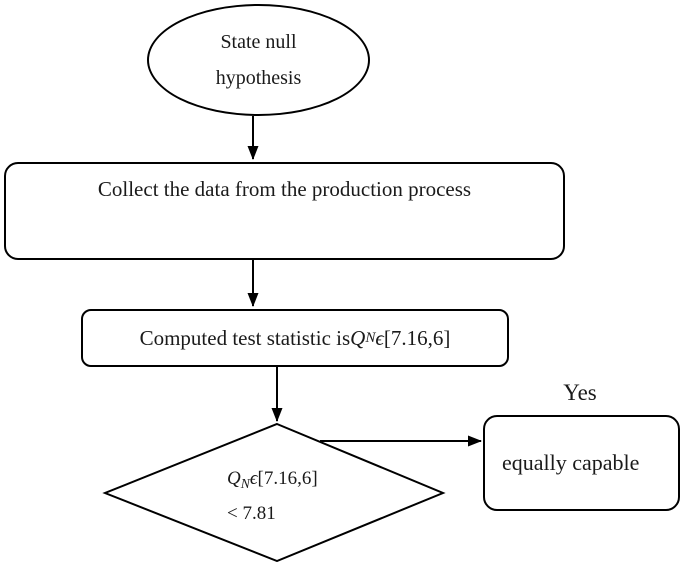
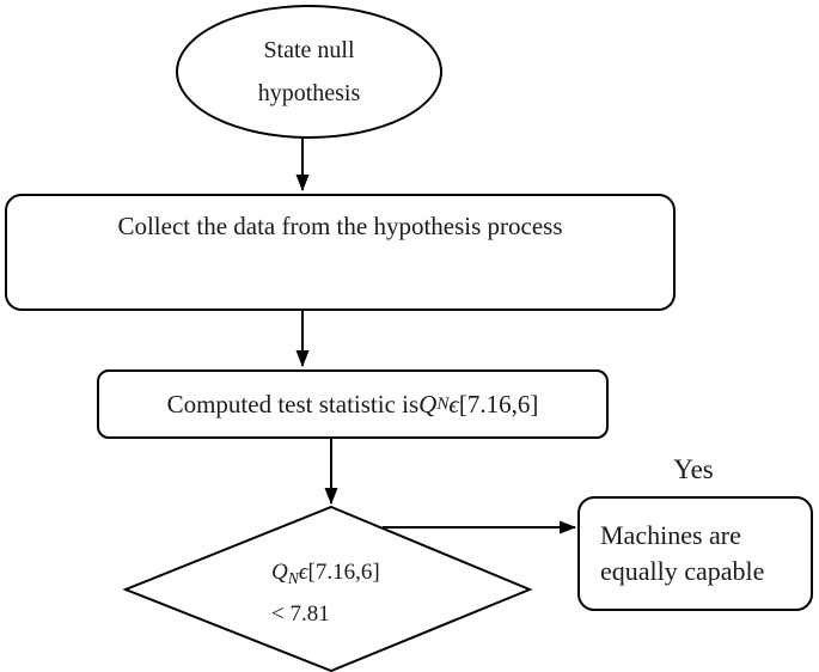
  State null
  hypothesis
- Collect the data from the production process
+ Collect the data from the hypothesis process
  Computed test statistic is
  Q
  N
  ϵ
  [7.16,6]
  QNϵ[7.16,6]
  < 7.81
  Yes
+ Machines are
  equally capable
